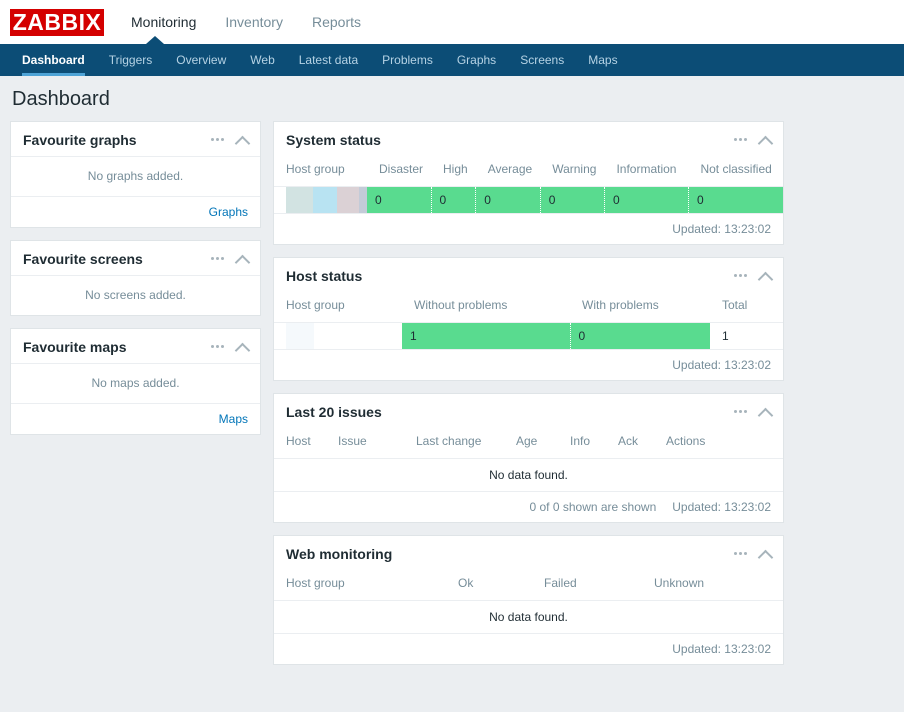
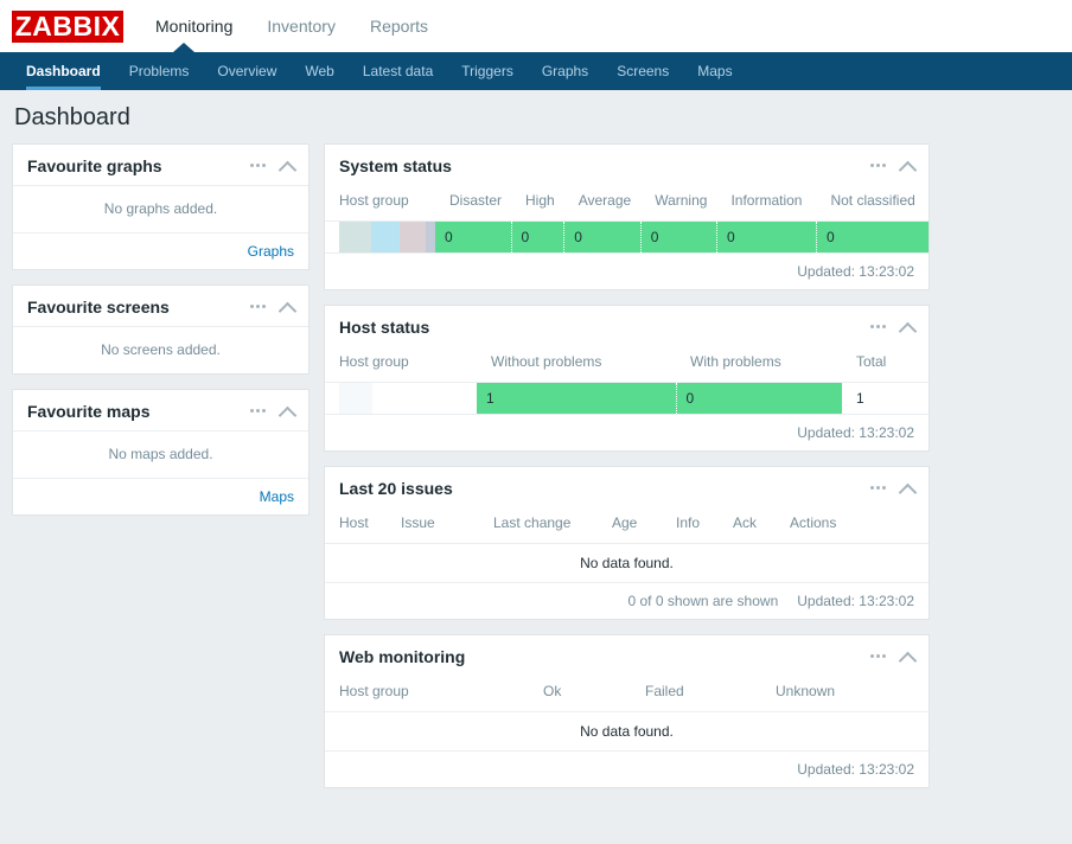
  ZABBIX
  Monitoring
  Inventory
  Reports
  Dashboard
- Triggers
+ Problems
  Overview
  Web
  Latest data
- Problems
+ Triggers
  Graphs
  Screens
  Maps
  Dashboard
  Favourite graphs
  No graphs added.
  Graphs
  Favourite screens
  No screens added.
  Favourite maps
  No maps added.
  Maps
  System status
  Host group	Disaster	High	Average	Warning	Information	Not classified
  	0	0	0	0	0	0
  Updated: 13:23:02
  Host status
  Host group	Without problems	With problems	Total
  	1	0	1
  Updated: 13:23:02
  Last 20 issues
  Host	Issue	Last change	Age	Info	Ack	Actions
  No data found.
  0 of 0 shown are shown
  Updated: 13:23:02
  Web monitoring
  Host group	Ok	Failed	Unknown
  No data found.
  Updated: 13:23:02
